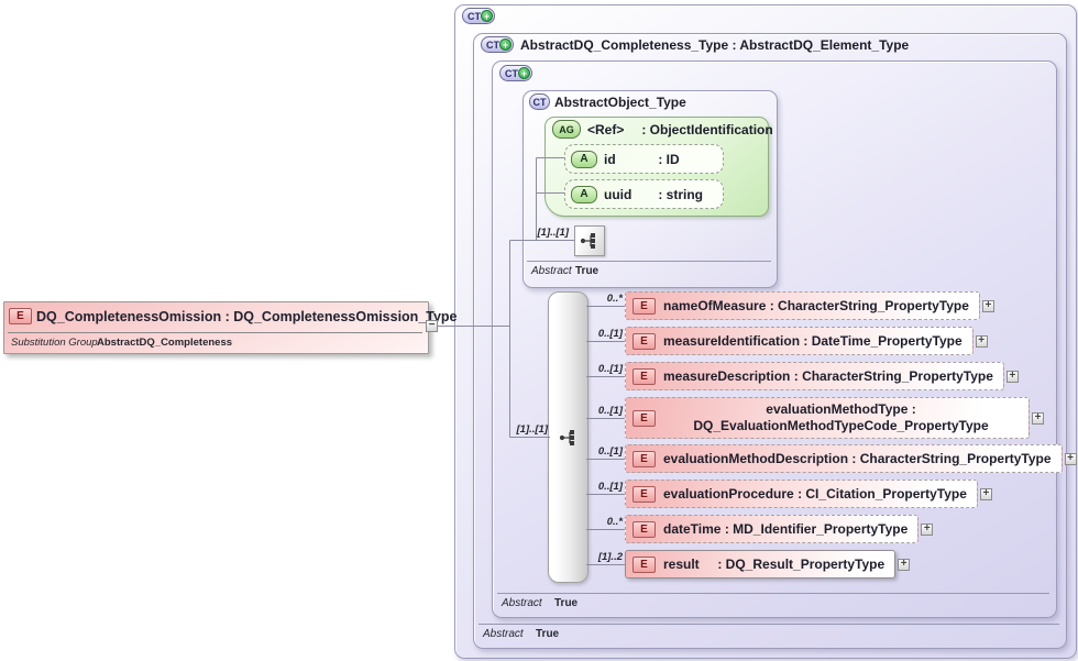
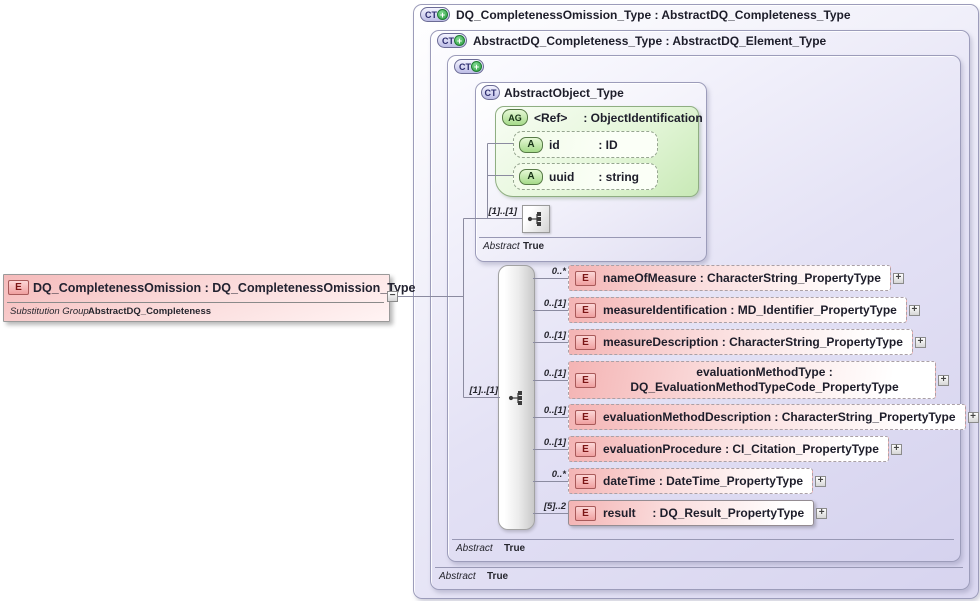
  CT
  +
+ DQ_CompletenessOmission_Type : AbstractDQ_Completeness_Type
  CT
  +
  AbstractDQ_Completeness_Type : AbstractDQ_Element_Type
  CT
  +
  CT
  AbstractObject_Type
  AG
  <Ref> : ObjectIdentification
  A
  id : ID
  A
  uuid : string
  [1]..[1]
  [1]..[1]
  Abstract
  True
  Abstract
  True
  Abstract
  True
  E
  DQ_CompletenessOmission : DQ_CompletenessOmission_Type
  Substitution Group
  AbstractDQ_Completeness
  −
  0..*
  0..[1]
  0..[1]
  0..[1]
  0..[1]
  0..[1]
  0..*
- [1]..2
+ [5]..2
  E
  nameOfMeasure : CharacterString_PropertyType
  +
  E
- measureIdentification : DateTime_PropertyType
+ measureIdentification : MD_Identifier_PropertyType
  +
  E
  measureDescription : CharacterString_PropertyType
  +
  E
  evaluationMethodType : DQ_EvaluationMethodTypeCode_PropertyType
  +
  E
  evaluationMethodDescription : CharacterString_PropertyType
  +
  E
  evaluationProcedure : CI_Citation_PropertyType
  +
  E
- dateTime : MD_Identifier_PropertyType
+ dateTime : DateTime_PropertyType
  +
  E
  result : DQ_Result_PropertyType
  +
